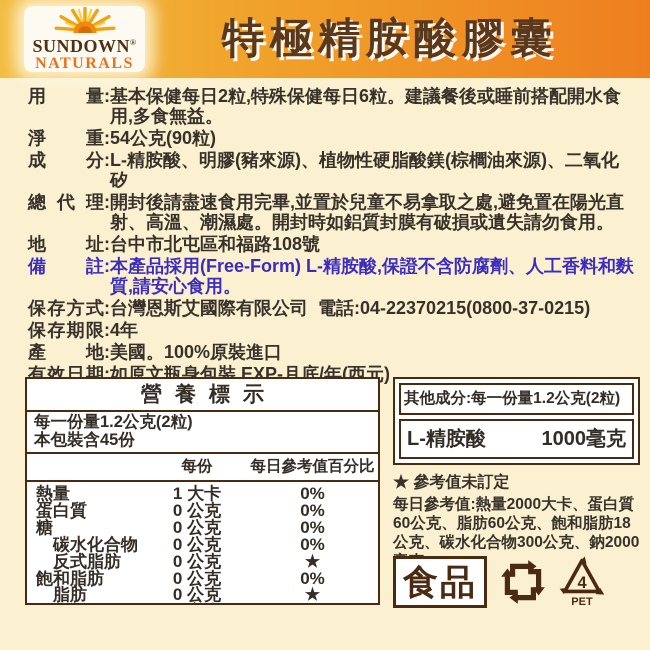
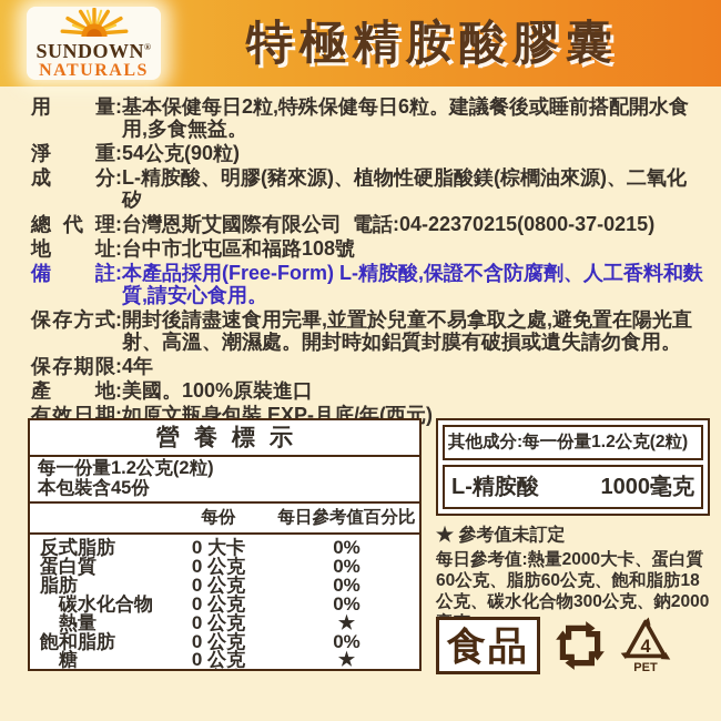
  SUNDOWN®
  NATURALS
  特極精胺酸膠囊
  用量
  :
  基本保健每日2粒,特殊保健每日6粒。建議餐後或睡前搭配開水食用,多食無益。
  淨重
  :
  54公克(90粒)
  成分
  :
  L-精胺酸、明膠(豬來源)、植物性硬脂酸鎂(棕櫚油來源)、二氧化矽
  總代理
  :
- 開封後請盡速食用完畢,並置於兒童不易拿取之處,避免置在陽光直射、高溫、潮濕處。開封時如鋁質封膜有破損或遺失請勿食用。
+ 台灣恩斯艾國際有限公司 電話:04-22370215(0800-37-0215)
  地址
  :
  台中市北屯區和福路108號
  備註
  :
  本產品採用(Free-Form) L-精胺酸,保證不含防腐劑、人工香料和麩質,請安心食用。
  保存方式
  :
- 台灣恩斯艾國際有限公司 電話:04-22370215(0800-37-0215)
+ 開封後請盡速食用完畢,並置於兒童不易拿取之處,避免置在陽光直射、高溫、潮濕處。開封時如鋁質封膜有破損或遺失請勿食用。
  保存期限
  :
  4年
  產地
  :
  美國。100%原裝進口
  有效日期
  :
  如原文瓶身包裝 EXP-月底/年(西元)
  營養標示
  每一份量1.2公克(2粒)
  本包裝含45份
  每份
  每日參考值百分比
- 熱量
+ 反式脂肪
- 1 大卡
+ 0 大卡
  0%
  蛋白質
  0 公克
  0%
- 糖
+ 脂肪
  0 公克
  0%
  碳水化合物
  0 公克
  0%
- 反式脂肪
+ 熱量
  0 公克
  ★
  飽和脂肪
  0 公克
  0%
- 脂肪
+ 糖
  0 公克
  ★
  其他成分:每一份量1.2公克(2粒)
  L-精胺酸
  1000毫克
  ★ 參考值未訂定
  每日參考值:熱量2000大卡、蛋白質60公克、脂肪60公克、飽和脂肪18公克、碳水化合物300公克、鈉2000
  食品
  4
  PET
